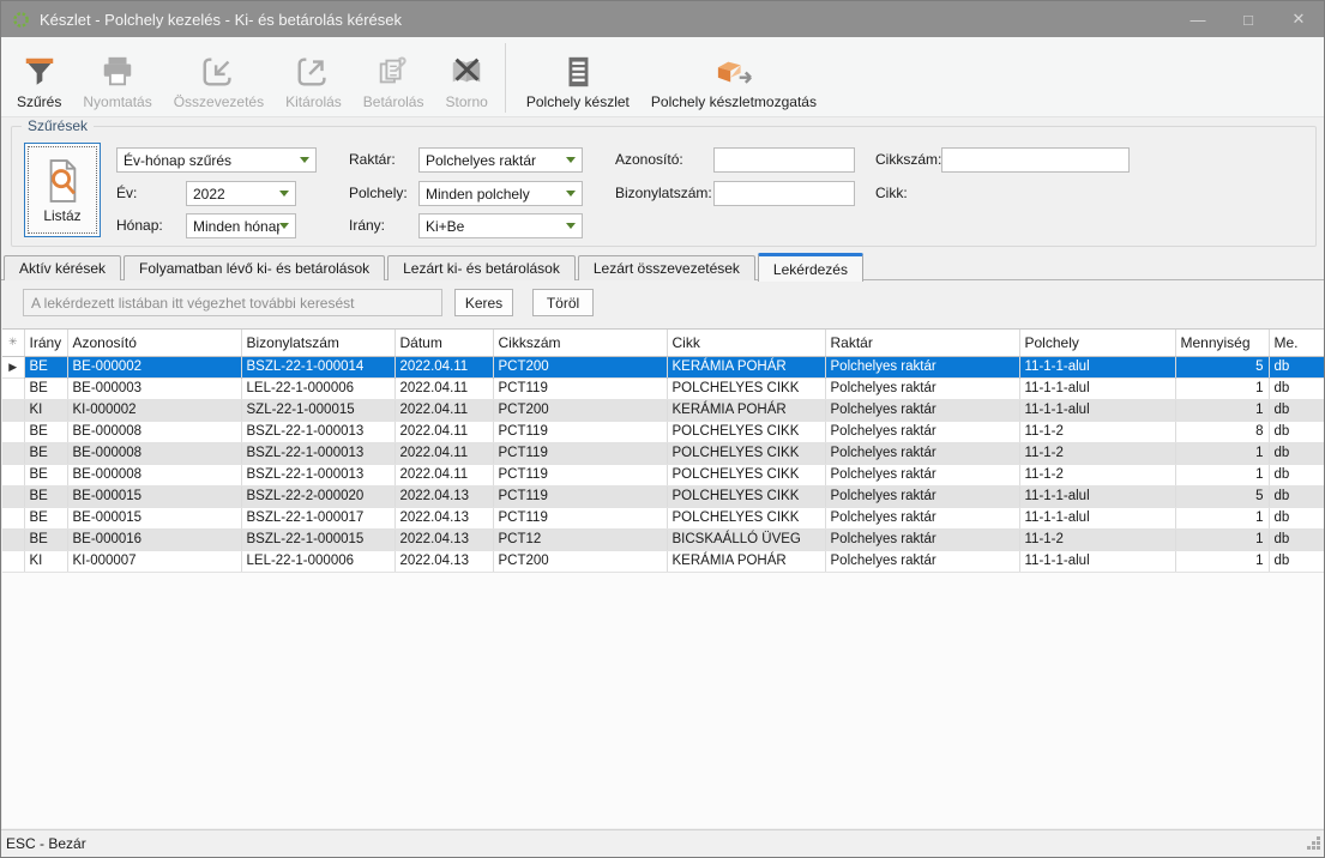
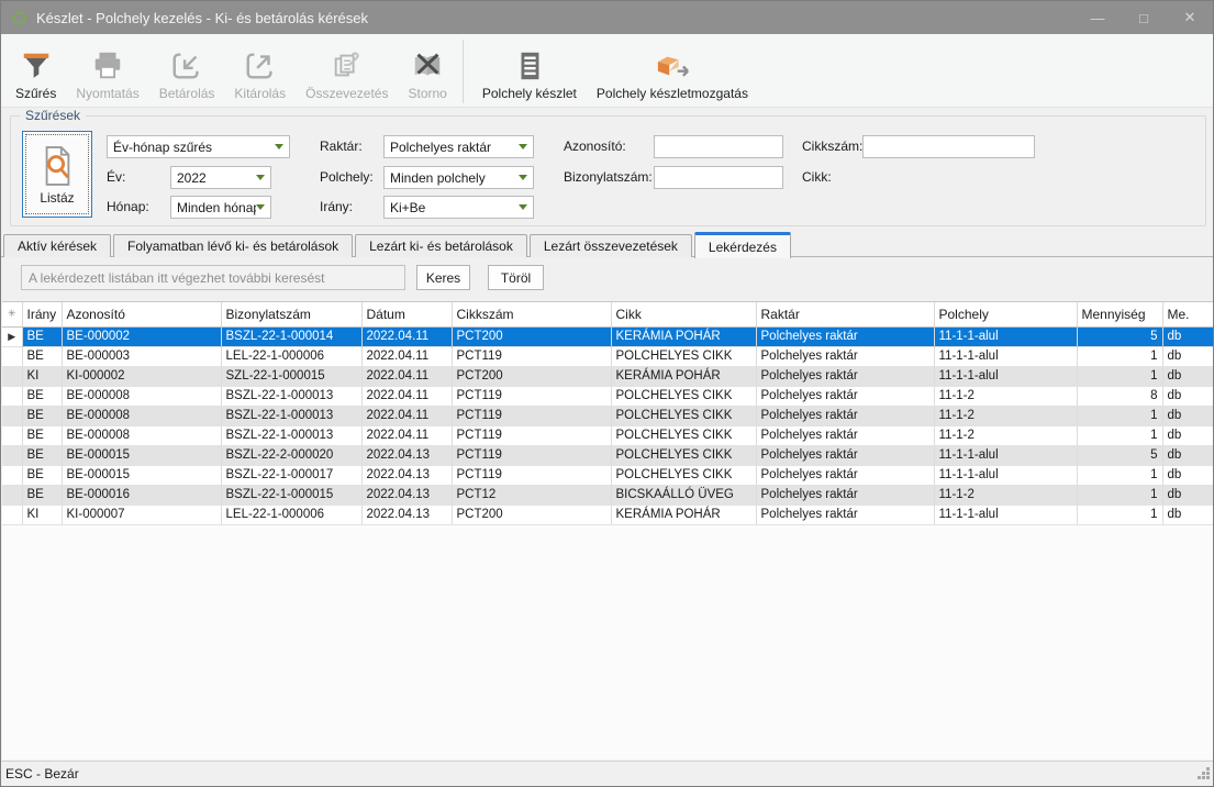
  Készlet - Polchely kezelés - Ki- és betárolás kérések
  —
  □
  ✕
  Szűrés
  Nyomtatás
- Összevezetés
+ Betárolás
  Kitárolás
- Betárolás
+ Összevezetés
  Storno
  Polchely készlet
  Polchely készletmozgatás
  Szűrések
  Listáz
  Év-hónap szűrés
  Raktár:
  Polchelyes raktár
  Azonosító:
  Cikkszám:
  Év:
  2022
  Polchely:
  Minden polchely
  Bizonylatszám:
  Cikk:
  Hónap:
  Minden hóna
  Irány:
  Ki+Be
  Aktív kérések
  Folyamatban lévő ki- és betárolások
  Lezárt ki- és betárolások
  Lezárt összevezetések
  Lekérdezés
  A lekérdezett listában itt végezhet további keresést
  Keres
  Töröl
  ✳	Irány	Azonosító	Bizonylatszám	Dátum	Cikkszám	Cikk	Raktár	Polchely	Mennyiség	Me.
  ▶	BE	BE-000002	BSZL-22-1-000014	2022.04.11	PCT200	KERÁMIA POHÁR	Polchelyes raktár	11-1-1-alul	5	db
  	BE	BE-000003	LEL-22-1-000006	2022.04.11	PCT119	POLCHELYES CIKK	Polchelyes raktár	11-1-1-alul	1	db
  	KI	KI-000002	SZL-22-1-000015	2022.04.11	PCT200	KERÁMIA POHÁR	Polchelyes raktár	11-1-1-alul	1	db
  	BE	BE-000008	BSZL-22-1-000013	2022.04.11	PCT119	POLCHELYES CIKK	Polchelyes raktár	11-1-2	8	db
  	BE	BE-000008	BSZL-22-1-000013	2022.04.11	PCT119	POLCHELYES CIKK	Polchelyes raktár	11-1-2	1	db
  	BE	BE-000008	BSZL-22-1-000013	2022.04.11	PCT119	POLCHELYES CIKK	Polchelyes raktár	11-1-2	1	db
  	BE	BE-000015	BSZL-22-2-000020	2022.04.13	PCT119	POLCHELYES CIKK	Polchelyes raktár	11-1-1-alul	5	db
  	BE	BE-000015	BSZL-22-1-000017	2022.04.13	PCT119	POLCHELYES CIKK	Polchelyes raktár	11-1-1-alul	1	db
  	BE	BE-000016	BSZL-22-1-000015	2022.04.13	PCT12	BICSKAÁLLÓ ÜVEG	Polchelyes raktár	11-1-2	1	db
  	KI	KI-000007	LEL-22-1-000006	2022.04.13	PCT200	KERÁMIA POHÁR	Polchelyes raktár	11-1-1-alul	1	db
  ESC - Bezár
